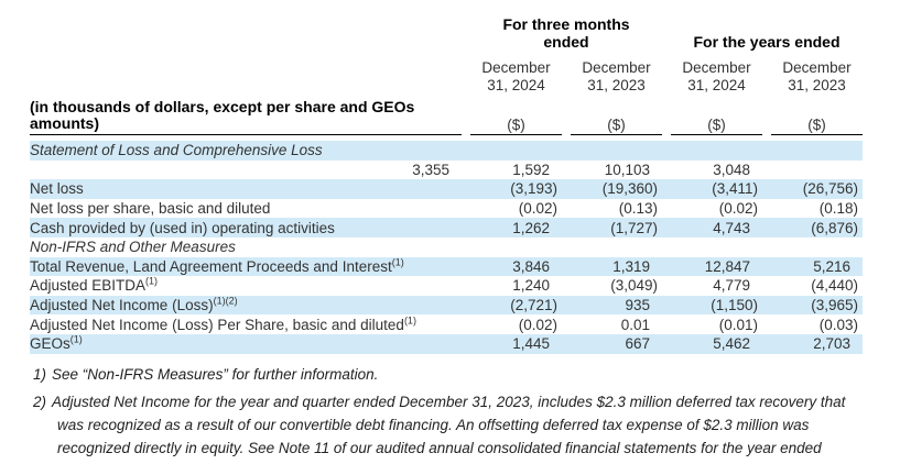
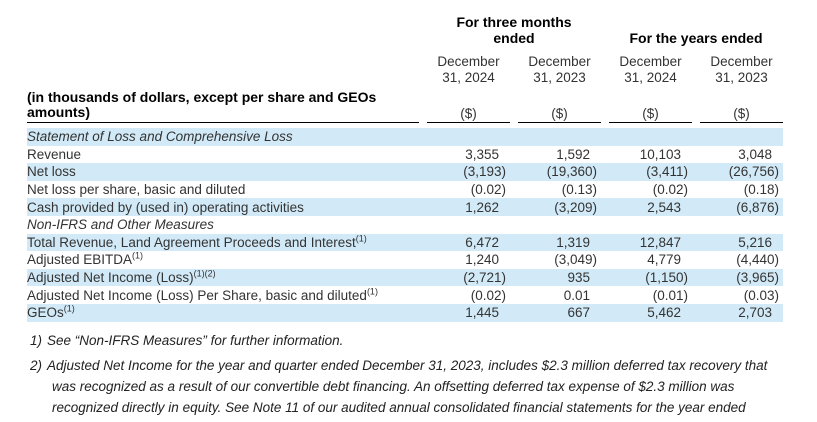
  For three months ended
  For the years ended
  December 31, 2024
  December 31, 2023
  December 31, 2024
  December 31, 2023
  (in thousands of dollars, except per share and GEOs amounts)
  ($)
  ($)
  ($)
  ($)
  Statement of Loss and Comprehensive Loss
+ Revenue
  3,355
  1,592
  10,103
  3,048
  Net loss
  (3,193)
  (19,360)
  (3,411)
  (26,756)
  Net loss per share, basic and diluted
  (0.02)
  (0.13)
  (0.02)
  (0.18)
  Cash provided by (used in) operating activities
  1,262
- (1,727)
+ (3,209)
- 4,743
+ 2,543
  (6,876)
  Non-IFRS and Other Measures
  Total Revenue, Land Agreement Proceeds and Interest(1)
- 3,846
+ 6,472
  1,319
  12,847
  5,216
  Adjusted EBITDA(1)
  1,240
  (3,049)
  4,779
  (4,440)
  Adjusted Net Income (Loss)(1)(2)
  (2,721)
  935
  (1,150)
  (3,965)
  Adjusted Net Income (Loss) Per Share, basic and diluted(1)
  (0.02)
  0.01
  (0.01)
  (0.03)
  GEOs(1)
  1,445
  667
  5,462
  2,703
  1) See “Non-IFRS Measures” for further information.
  2) Adjusted Net Income for the year and quarter ended December 31, 2023, includes $2.3 million deferred tax recovery that was recognized as a result of our convertible debt financing. An offsetting deferred tax expense of $2.3 million was recognized directly in equity. See Note 11 of our audited annual consolidated financial statements for the year ended
